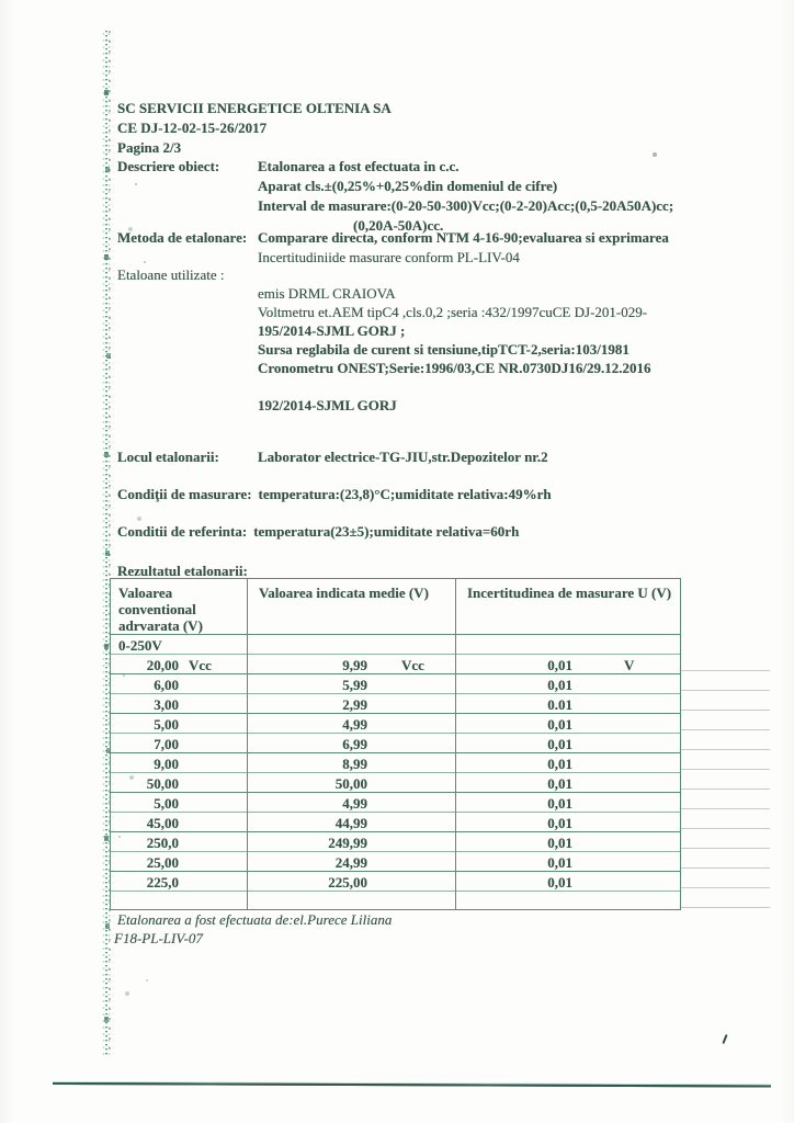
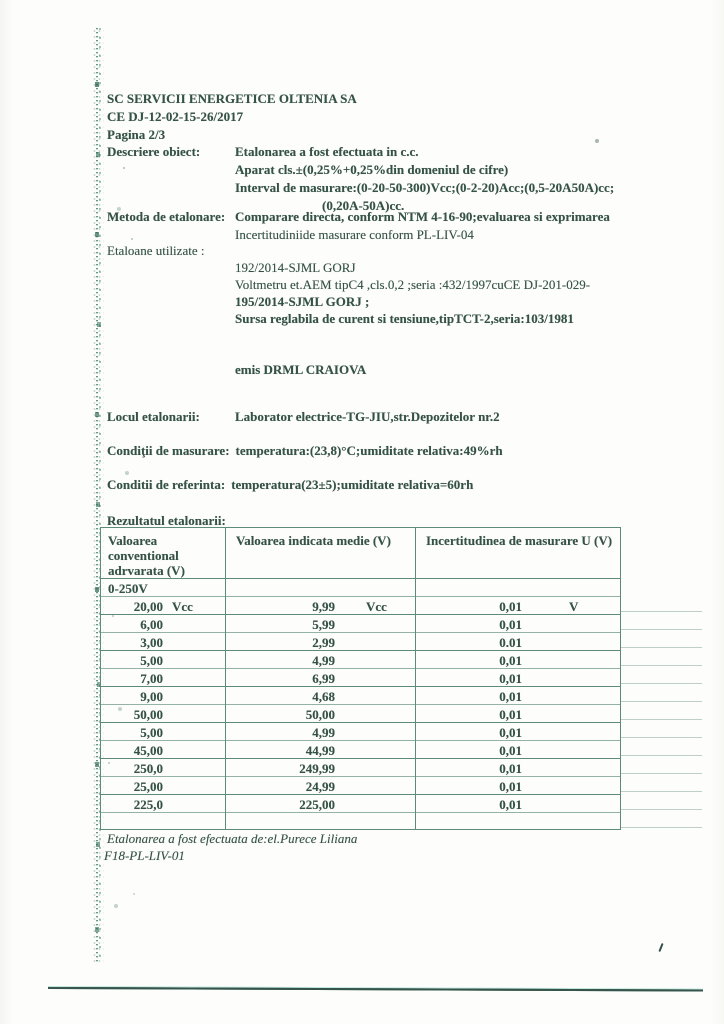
  SC SERVICII ENERGETICE OLTENIA SA
  CE DJ-12-02-15-26/2017
  Pagina 2/3
  Descriere obiect:
  Etalonarea a fost efectuata in c.c.
  Aparat cls.±(0,25%+0,25%din domeniul de cifre)
  Interval de masurare:(0-20-50-300)Vcc;(0-2-20)Acc;(0,5-20A50A)cc;
  (0,20A-50A)cc.
  Metoda de etalonare:
  Comparare directa, conform NTM 4-16-90;evaluarea si exprimarea
  Incertitudiniide masurare conform PL-LIV-04
  Etaloane utilizate :
- emis DRML CRAIOVA
+ 192/2014-SJML GORJ
  Voltmetru et.AEM tipC4 ,cls.0,2 ;seria :432/1997cuCE DJ-201-029-
  195/2014-SJML GORJ ;
  Sursa reglabila de curent si tensiune,tipTCT-2,seria:103/1981
- Cronometru ONEST;Serie:1996/03,CE NR.0730DJ16/29.12.2016
- 192/2014-SJML GORJ
+ emis DRML CRAIOVA
  Locul etalonarii:
  Laborator electrice-TG-JIU,str.Depozitelor nr.2
  Condiţii de masurare: temperatura:(23,8)°C;umiditate relativa:49%rh
  Conditii de referinta: temperatura(23±5);umiditate relativa=60rh
  Rezultatul etalonarii:
  Valoarea conventional adrvarata (V)	Valoarea indicata medie (V)	Incertitudinea de masurare U (V)
  0-250V
  20,00 Vcc	9,99 Vcc	0,01 V
  6,00	5,99	0,01
  3,00	2,99	0.01
  5,00	4,99	0,01
  7,00	6,99	0,01
- 9,00	8,99	0,01
+ 9,00	4,68	0,01
  50,00	50,00	0,01
  5,00	4,99	0,01
  45,00	44,99	0,01
  250,0	249,99	0,01
  25,00	24,99	0,01
  225,0	225,00	0,01
  Etalonarea a fost efectuata de:el.Purece Liliana
- F18-PL-LIV-07
+ F18-PL-LIV-01
